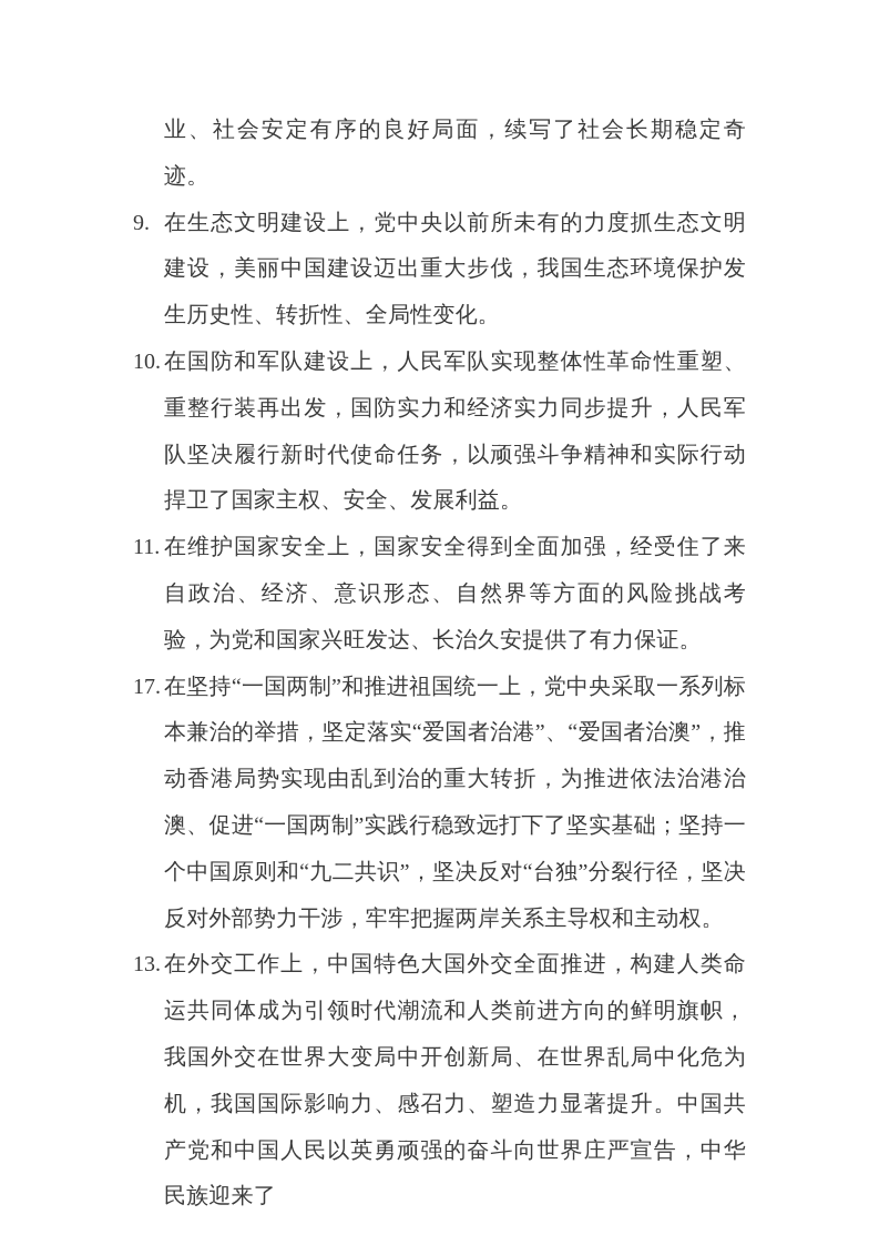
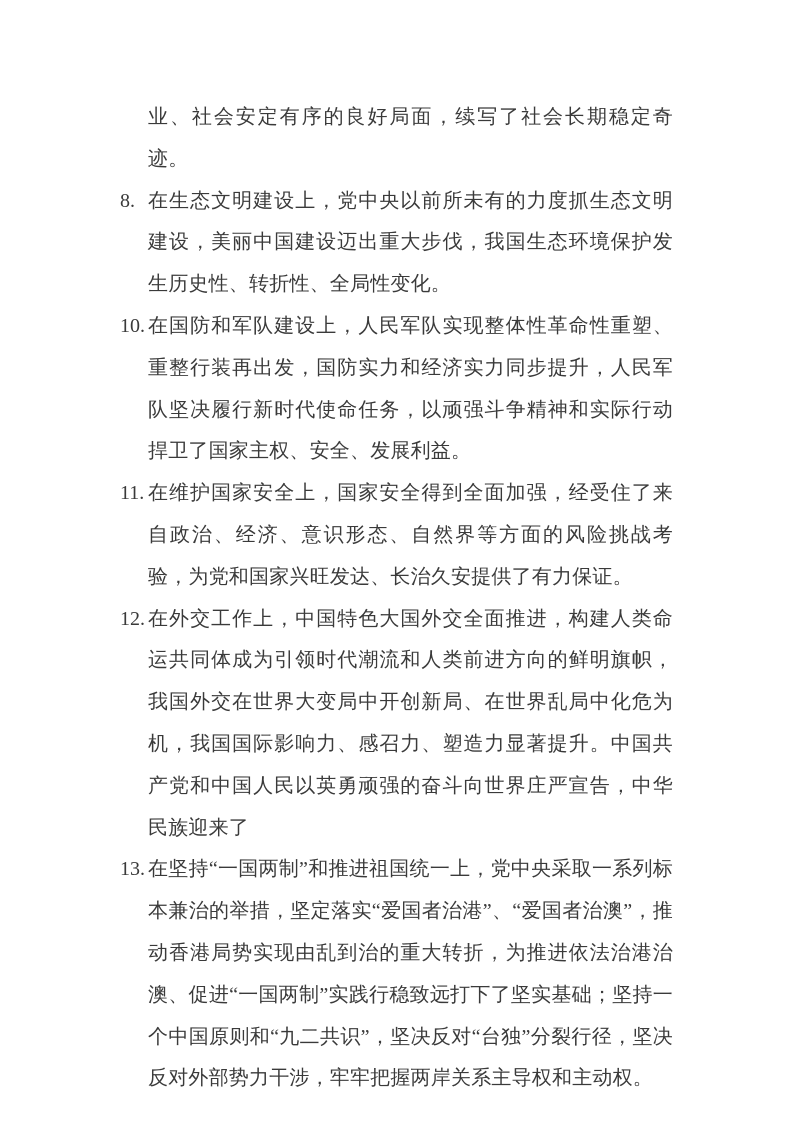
  业、社会安定有序的良好局面，续写了社会长期稳定奇迹。
- 9.
+ 8.
  在生态文明建设上，党中央以前所未有的力度抓生态文明建设，美丽中国建设迈出重大步伐，我国生态环境保护发生历史性、转折性、全局性变化。
  10.
  在国防和军队建设上，人民军队实现整体性革命性重塑、重整行装再出发，国防实力和经济实力同步提升，人民军队坚决履行新时代使命任务，以顽强斗争精神和实际行动捍卫了国家主权、安全、发展利益。
  11.
  在维护国家安全上，国家安全得到全面加强，经受住了来自政治、经济、意识形态、自然界等方面的风险挑战考验，为党和国家兴旺发达、长治久安提供了有力保证。
- 17.
+ 12.
- 在坚持“一国两制”和推进祖国统一上，党中央采取一系列标本兼治的举措，坚定落实“爱国者治港”、“爱国者治澳”，推动香港局势实现由乱到治的重大转折，为推进依法治港治澳、促进“一国两制”实践行稳致远打下了坚实基础；坚持一个中国原则和“九二共识”，坚决反对“台独”分裂行径，坚决反对外部势力干涉，牢牢把握两岸关系主导权和主动权。
+ 在外交工作上，中国特色大国外交全面推进，构建人类命运共同体成为引领时代潮流和人类前进方向的鲜明旗帜，我国外交在世界大变局中开创新局、在世界乱局中化危为机，我国国际影响力、感召力、塑造力显著提升。中国共产党和中国人民以英勇顽强的奋斗向世界庄严宣告，中华民族迎来了
  13.
- 在外交工作上，中国特色大国外交全面推进，构建人类命运共同体成为引领时代潮流和人类前进方向的鲜明旗帜，我国外交在世界大变局中开创新局、在世界乱局中化危为机，我国国际影响力、感召力、塑造力显著提升。中国共产党和中国人民以英勇顽强的奋斗向世界庄严宣告，中华民族迎来了
+ 在坚持“一国两制”和推进祖国统一上，党中央采取一系列标本兼治的举措，坚定落实“爱国者治港”、“爱国者治澳”，推动香港局势实现由乱到治的重大转折，为推进依法治港治澳、促进“一国两制”实践行稳致远打下了坚实基础；坚持一个中国原则和“九二共识”，坚决反对“台独”分裂行径，坚决反对外部势力干涉，牢牢把握两岸关系主导权和主动权。
